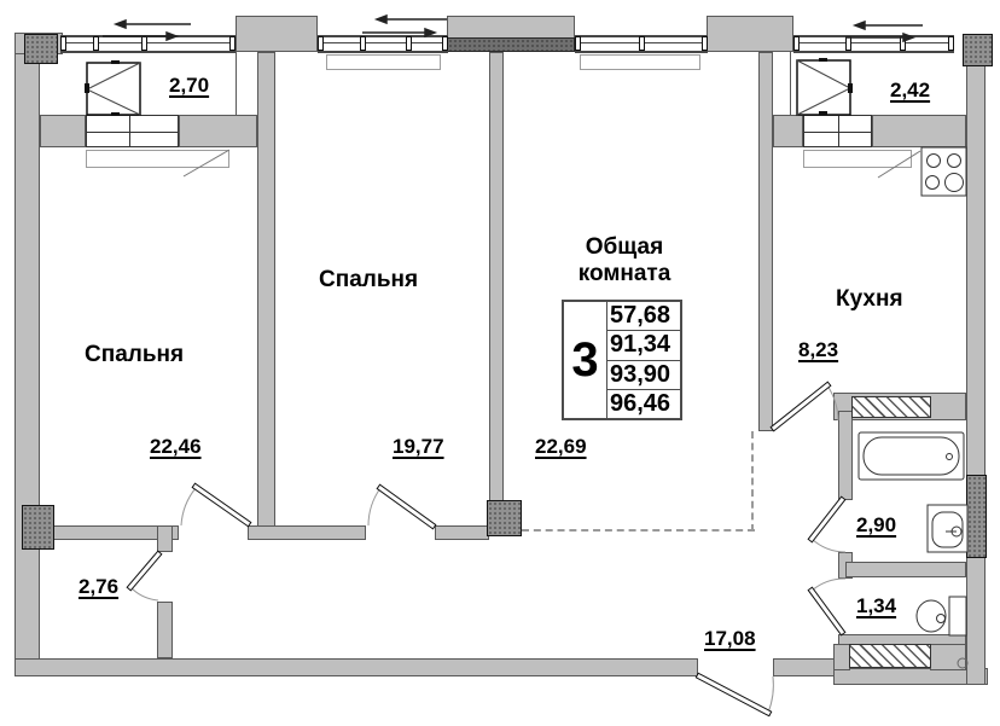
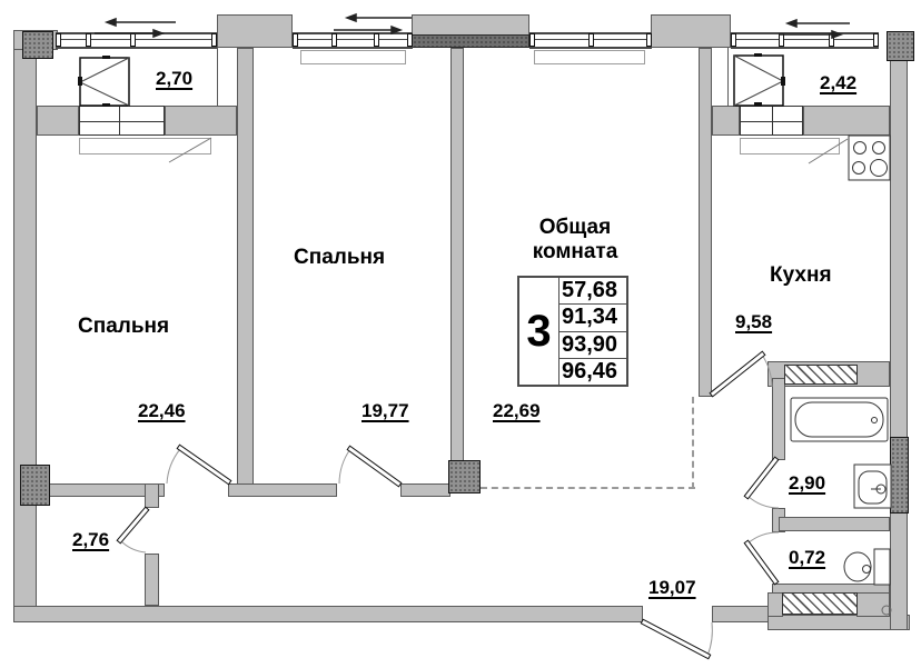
  2,70
  2,42
  Спальня
  22,46
  Спальня
  19,77
  Общая комната
  22,69
  Кухня
- 8,23
+ 9,58
  2,90
- 1,34
+ 0,72
  2,76
- 17,08
+ 19,07
  3
  57,68
  91,34
  93,90
  96,46
